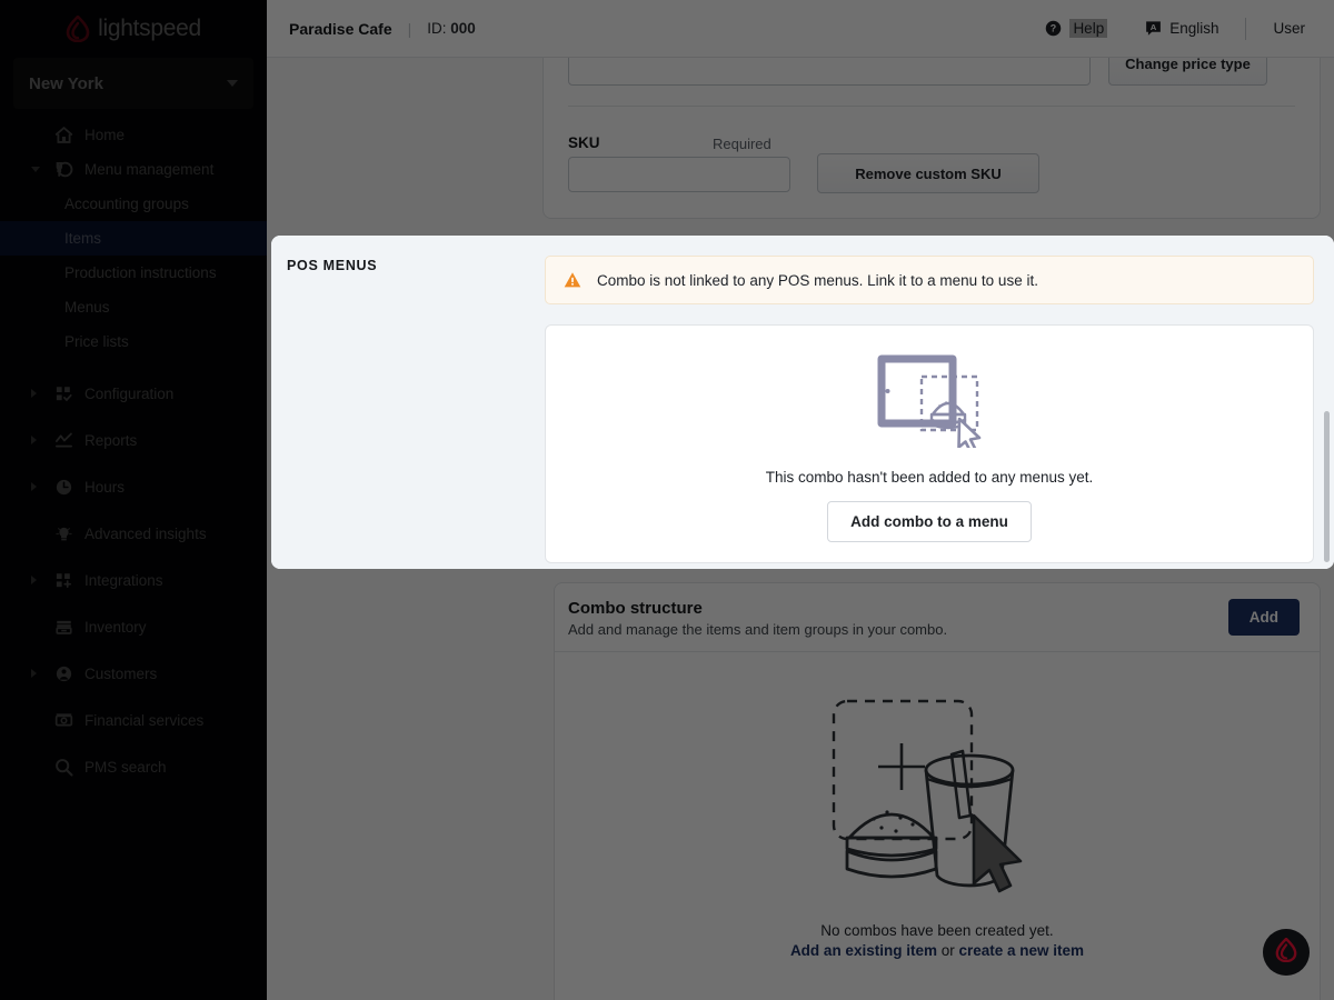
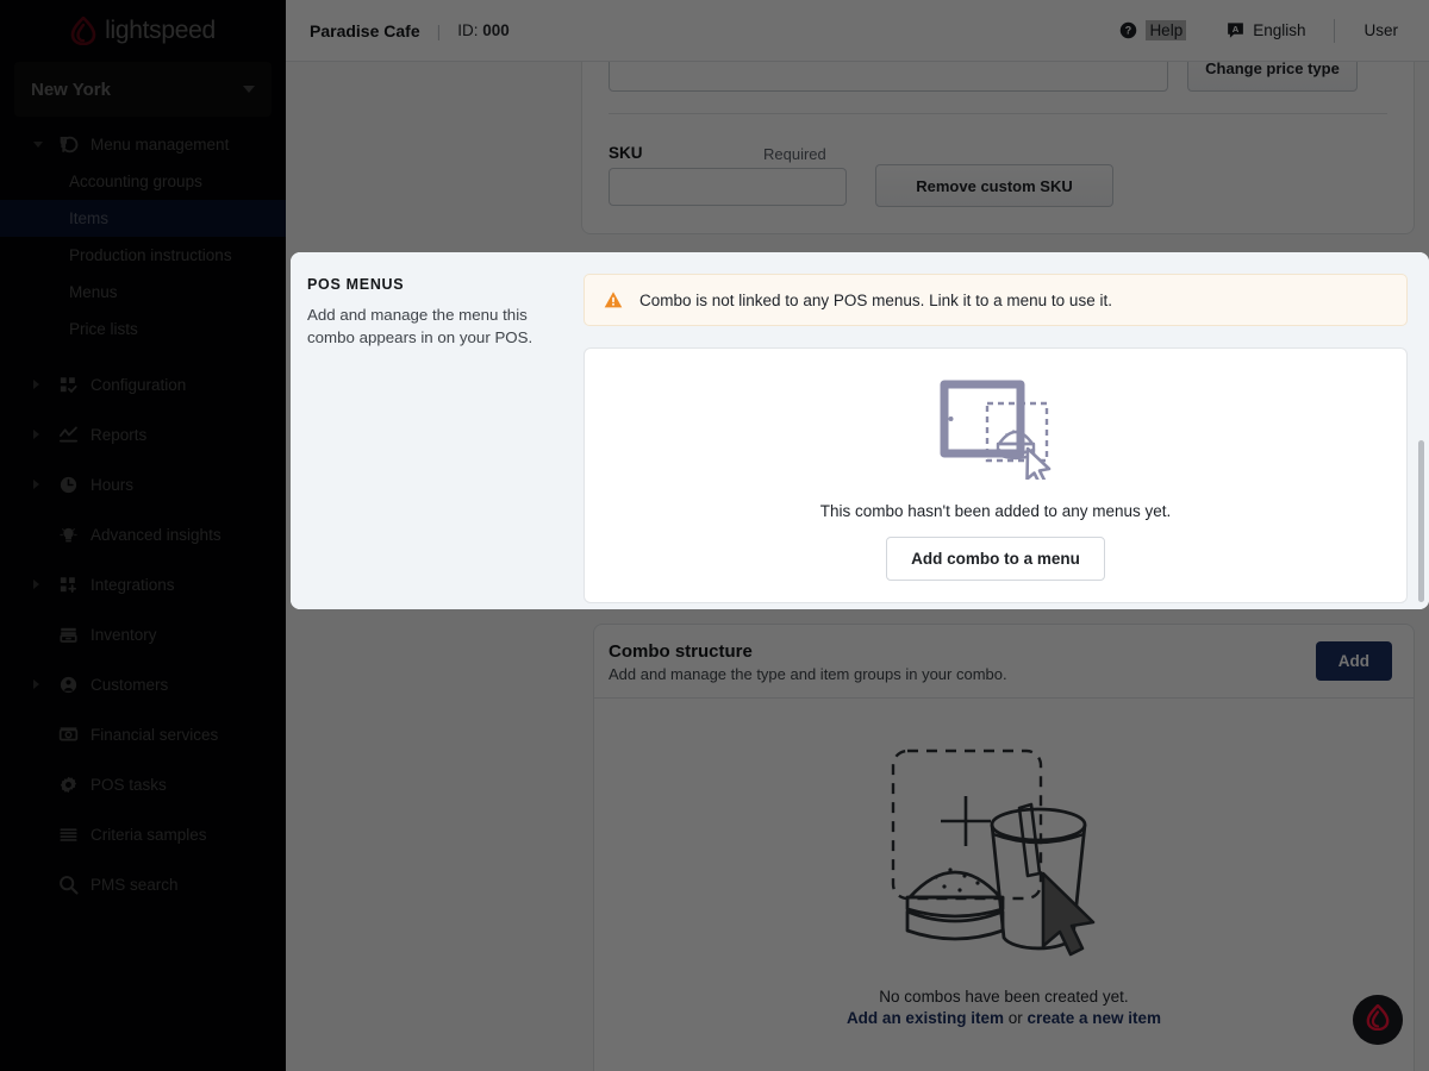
  Paradise Cafe
  |
  ID: 000
  ?
  Help
  A
  English
  User
  Change price type
  SKU
  Required
  Remove custom SKU
  Combo structure
- Add and manage the items and item groups in your combo.
+ Add and manage the type and item groups in your combo.
  Add
  No combos have been created yet.
  Add an existing item or create a new item
  POS MENUS
+ Add and manage the menu this combo appears in on your POS.
  Combo is not linked to any POS menus. Link it to a menu to use it.
  This combo hasn't been added to any menus yet.
  Add combo to a menu
  lightspeed
  New York
- Home
  Menu management
  Accounting groups
  Items
  Production instructions
  Menus
  Price lists
  Configuration
  Reports
  Hours
  Advanced insights
  Integrations
  Inventory
  Customers
  Financial services
+ POS tasks
+ Criteria samples
  PMS search
